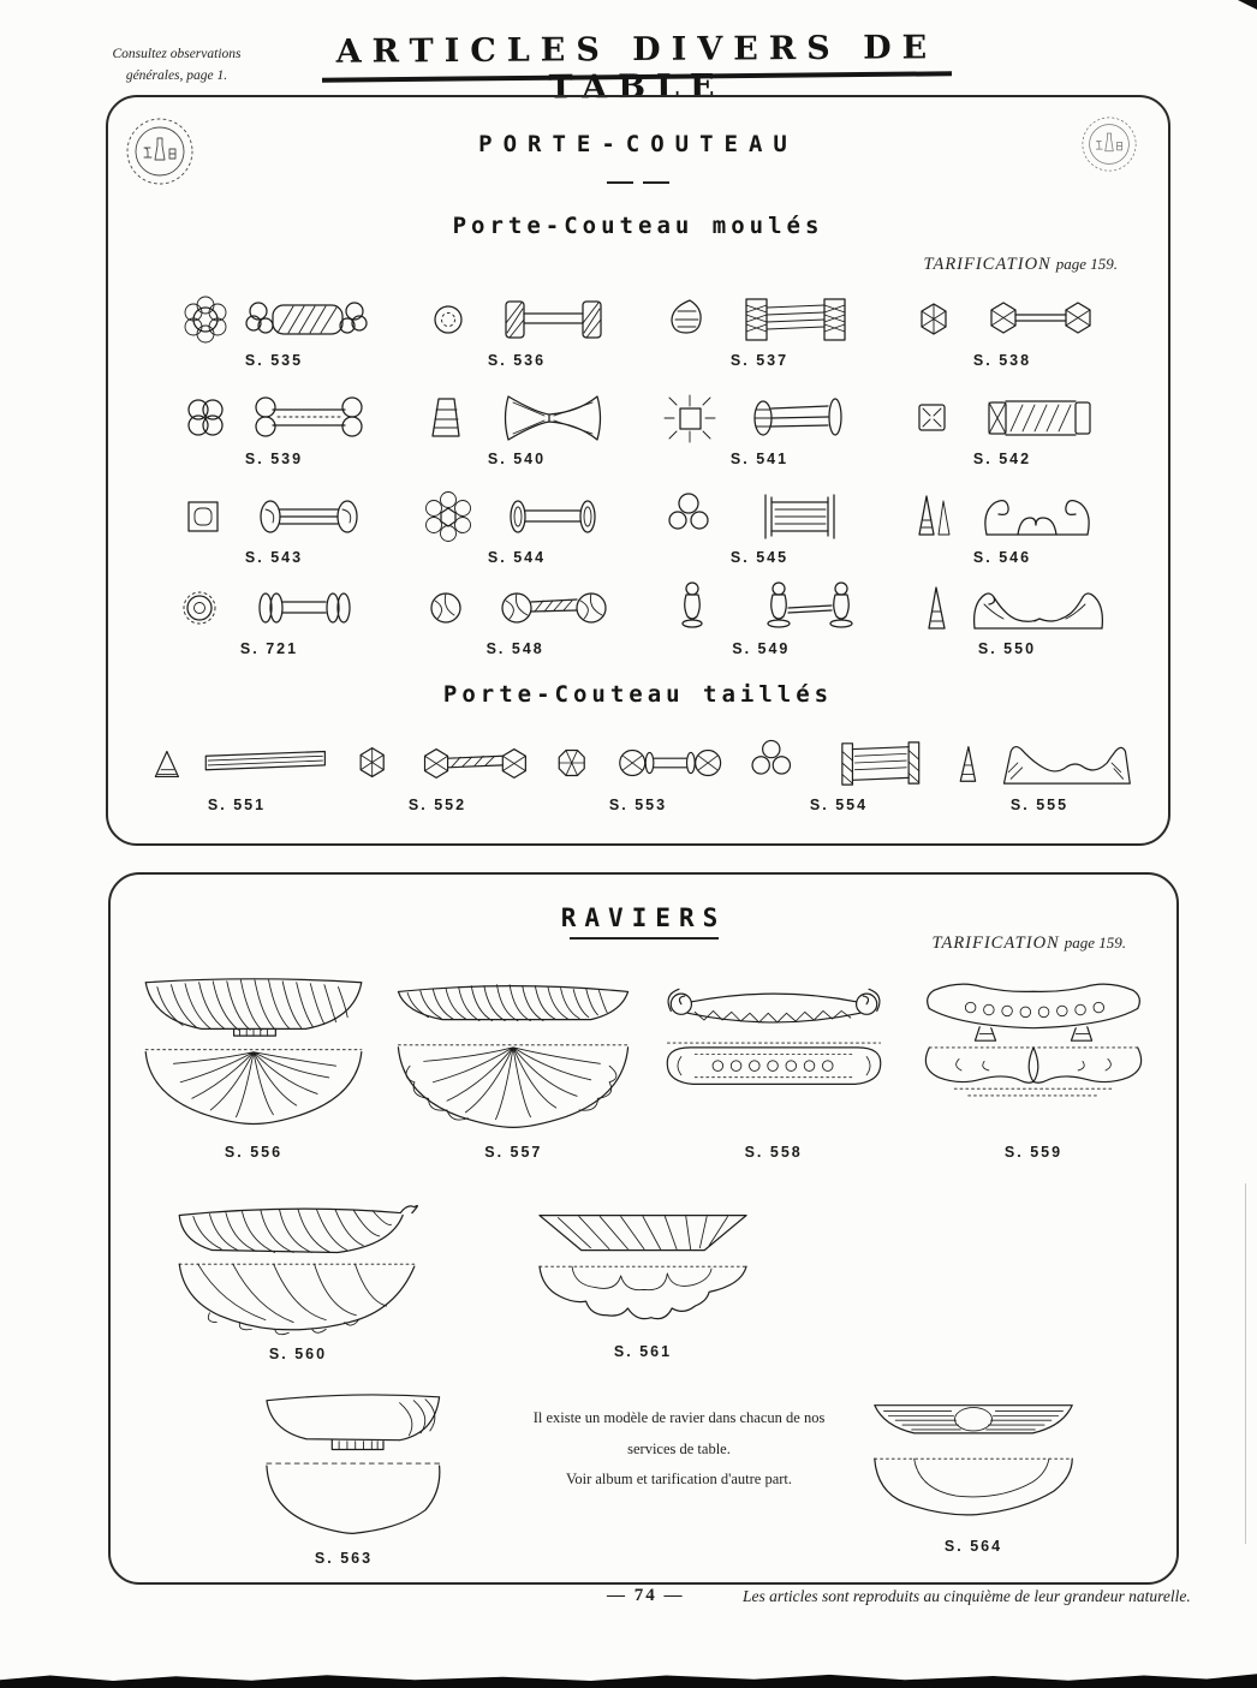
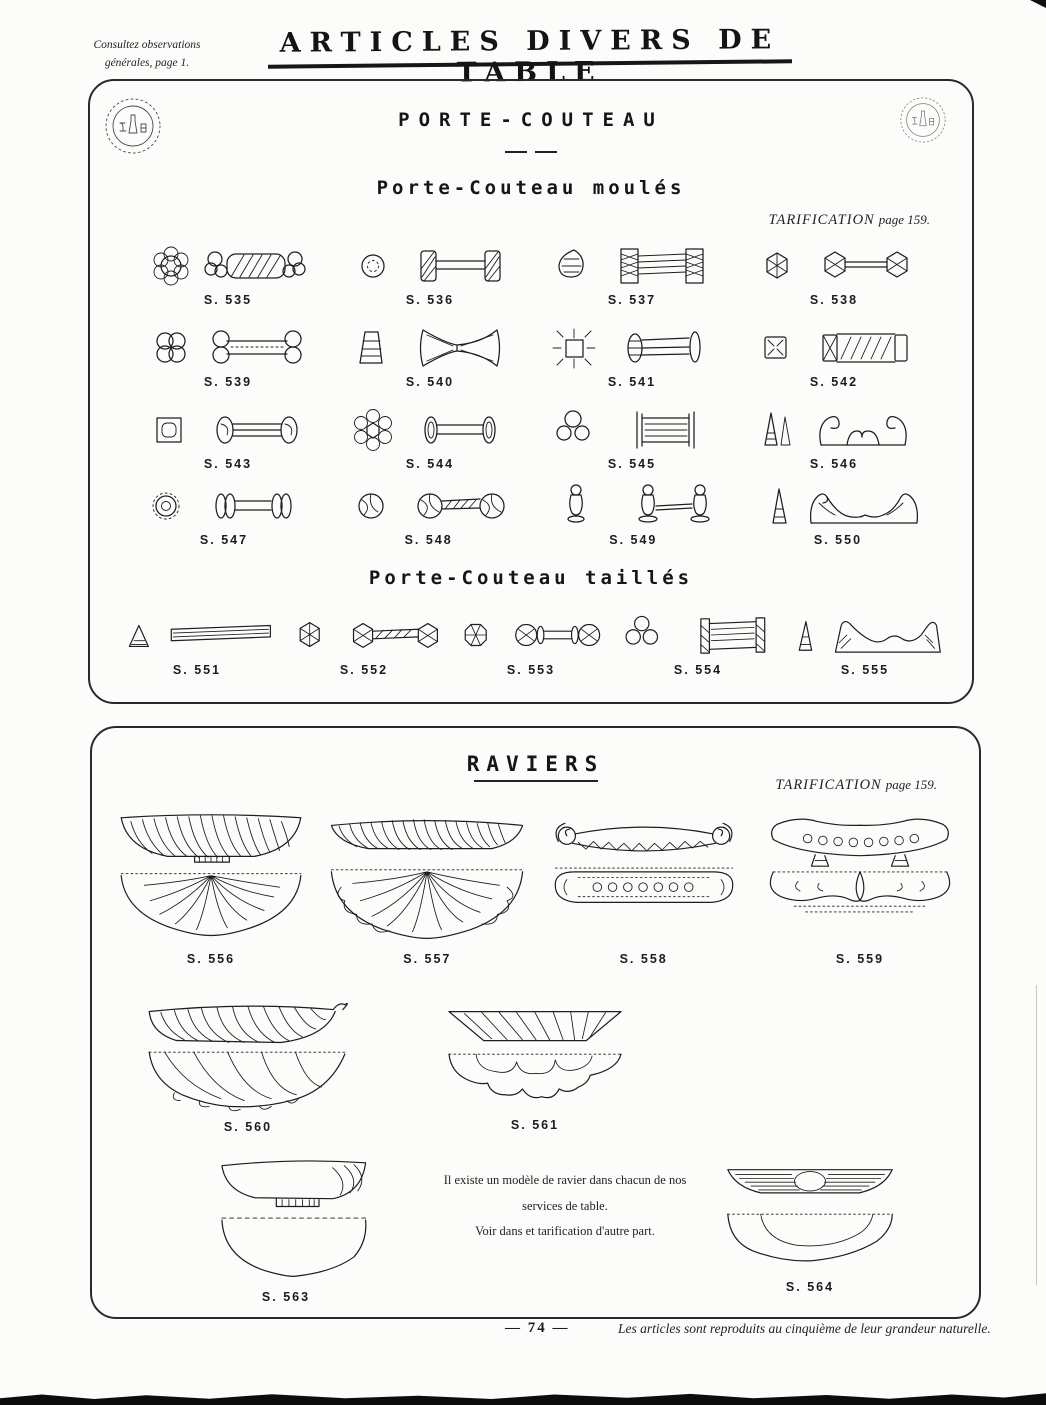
  Consultez observations
  générales, page 1.
  ARTICLES DIVERS DE TABLE
  PORTE-COUTEAU
  Porte-Couteau moulés
  TARIFICATION page 159.
  S. 535
  S. 536
  S. 537
  S. 538
  S. 539
  S. 540
  S. 541
  S. 542
  S. 543
  S. 544
  S. 545
  S. 546
- S. 721
+ S. 547
  S. 548
  S. 549
  S. 550
  Porte-Couteau taillés
  S. 551
  S. 552
  S. 553
  S. 554
  S. 555
  RAVIERS
  TARIFICATION page 159.
  S. 556
  S. 557
  S. 558
  S. 559
  S. 560
  S. 561
  S. 563
  Il existe un modèle de ravier dans chacun de nos
  services de table.
- Voir album et tarification d'autre part.
+ Voir dans et tarification d'autre part.
  S. 564
  — 74 —
  Les articles sont reproduits au cinquième de leur grandeur naturelle.
